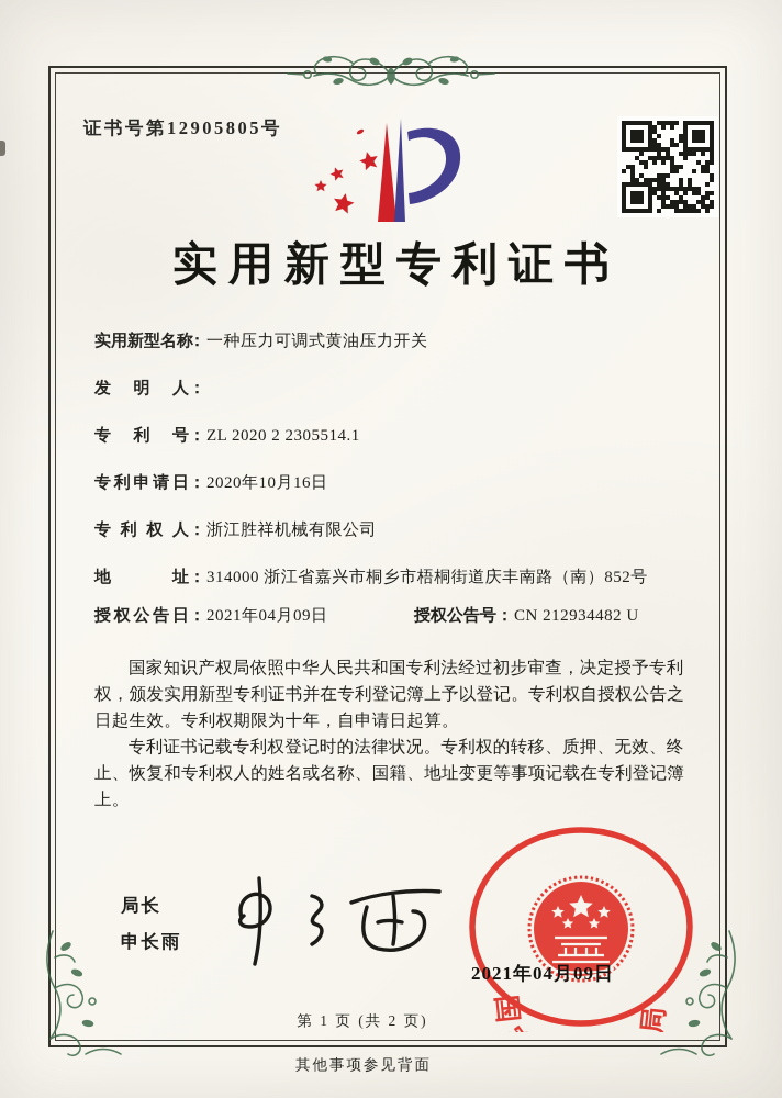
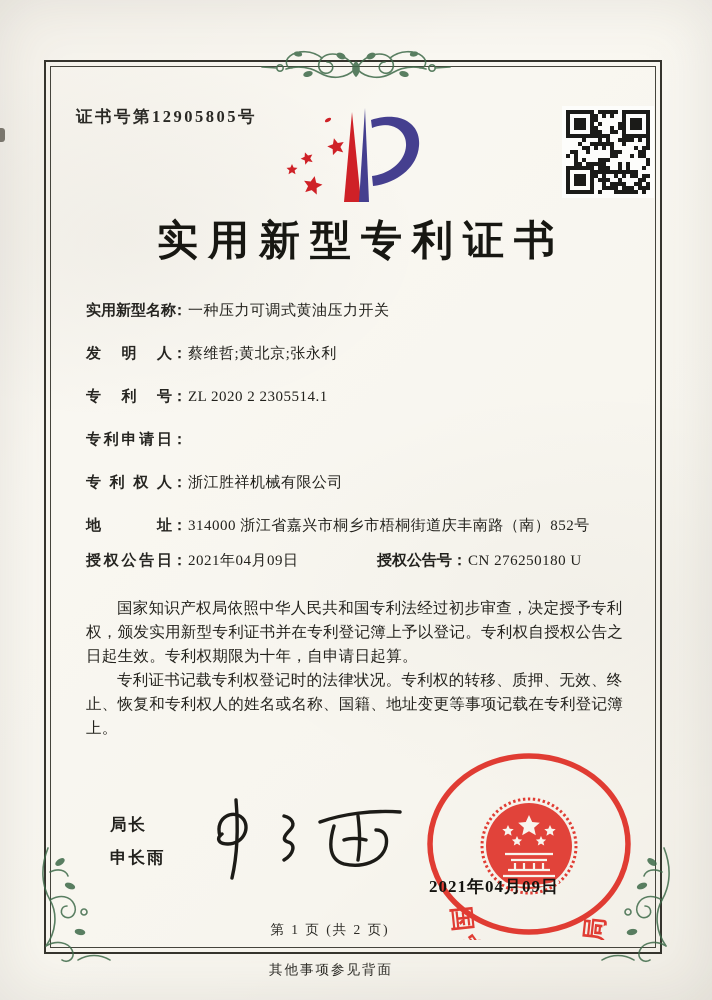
  证书号第12905805号
  实用新型专利证书
  实用新型名称
  ：
  一种压力可调式黄油压力开关
  发明人
  ：
+ 蔡维哲;黄北京;张永利
  专利号
  ：
  ZL 2020 2 2305514.1
  专利申请日
  ：
- 2020年10月16日
  专利权人
  ：
  浙江胜祥机械有限公司
  地址
  ：
  314000 浙江省嘉兴市桐乡市梧桐街道庆丰南路（南）852号
  授权公告日
  ：
  2021年04月09日
  授权公告号
  ：
- CN 212934482 U
+ CN 276250180 U
  国家知识产权局依照中华人民共和国专利法经过初步审查，决定授予专利权，颁发实用新型专利证书并在专利登记簿上予以登记。专利权自授权公告之日起生效。专利权期限为十年，自申请日起算。
  专利证书记载专利权登记时的法律状况。专利权的转移、质押、无效、终止、恢复和专利权人的姓名或名称、国籍、地址变更等事项记载在专利登记簿上。
  局长
  申长雨
  2021年04月09日
  第 1 页 (共 2 页)
  其他事项参见背面
